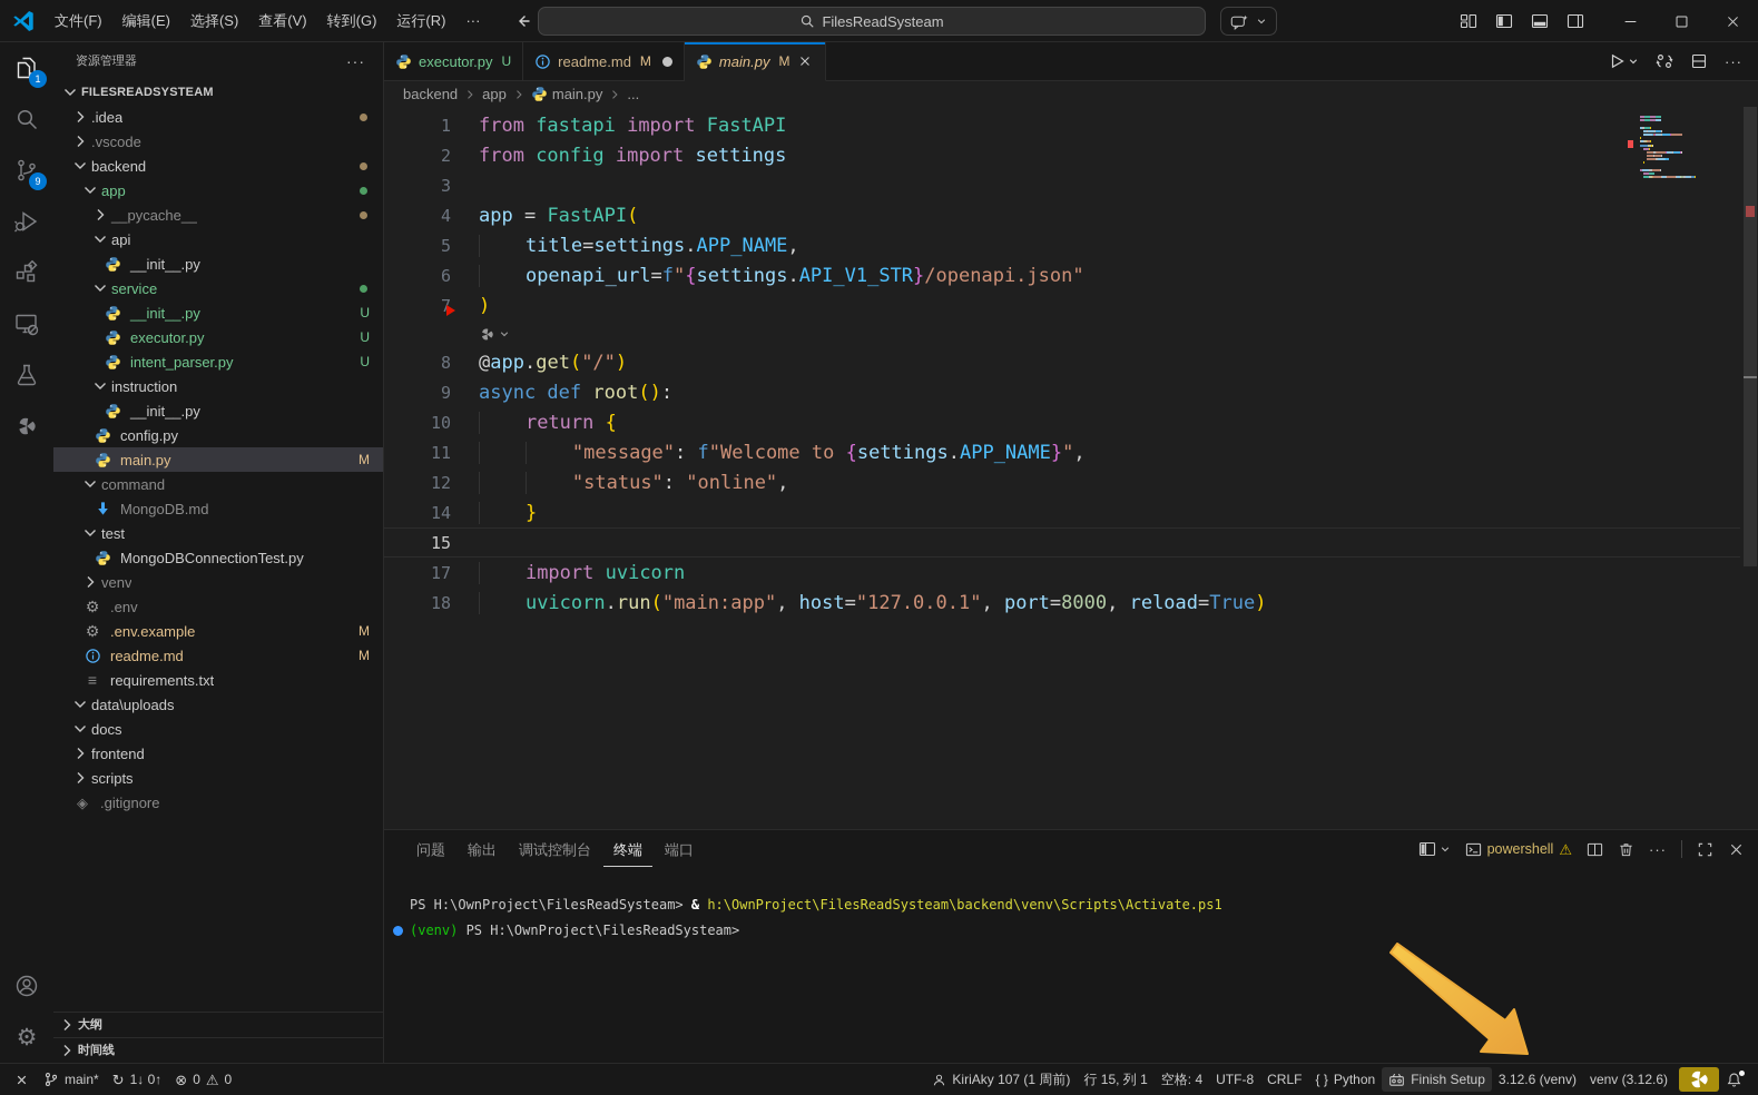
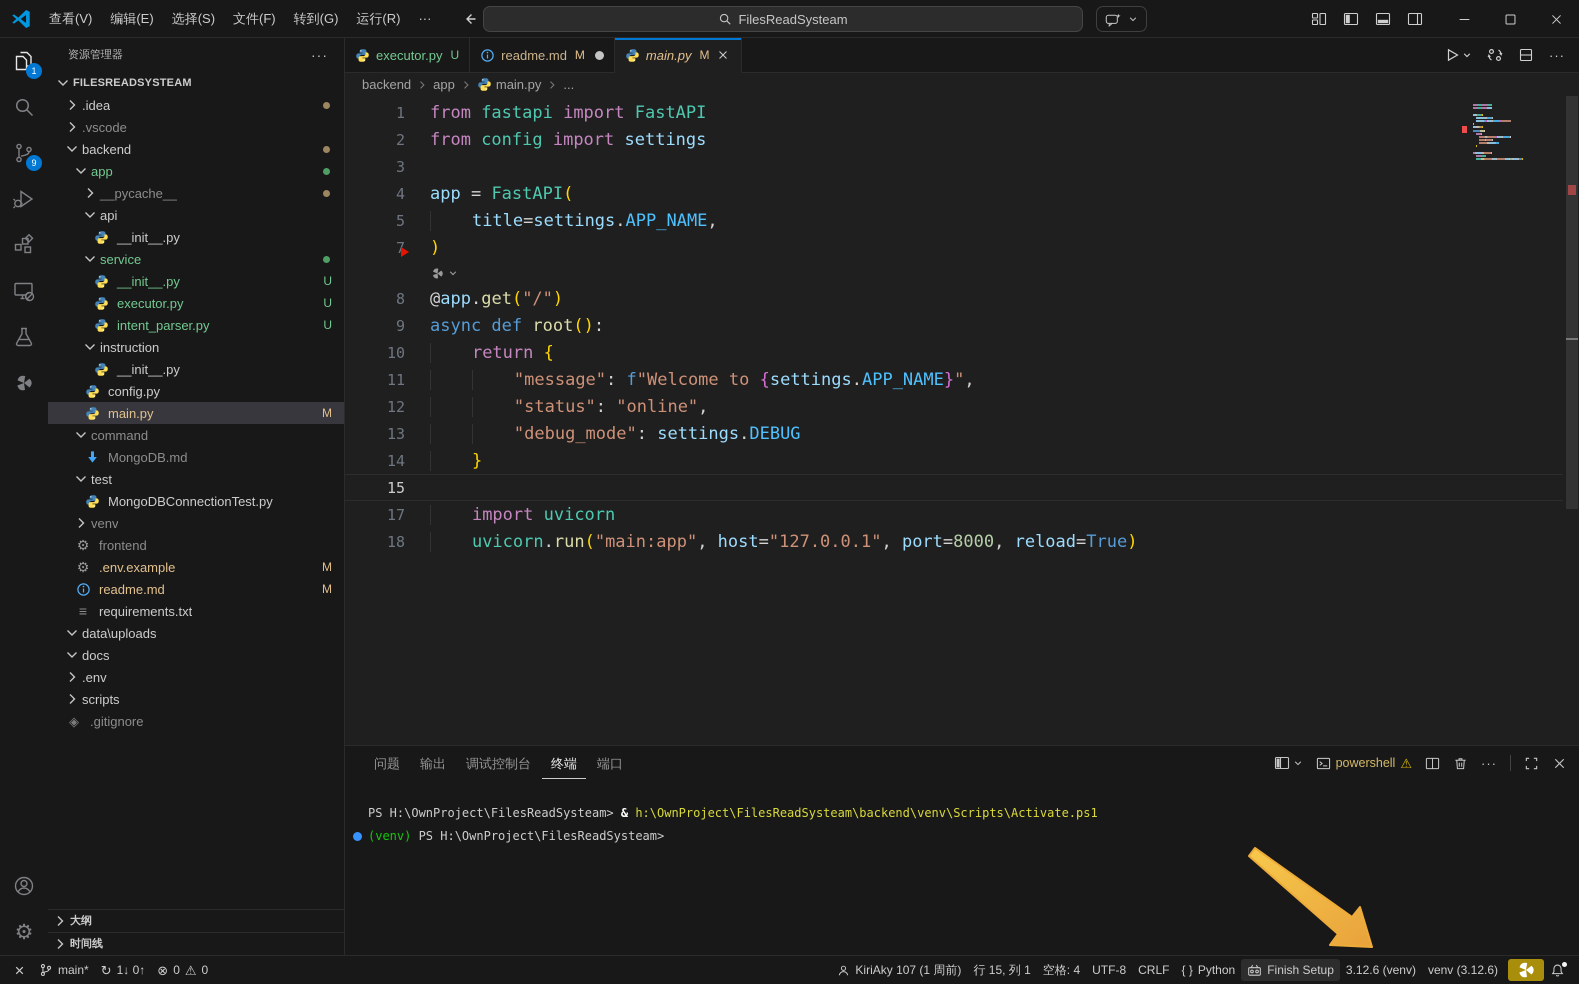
- 文件(F)
+ 查看(V)
  编辑(E)
  选择(S)
- 查看(V)
+ 文件(F)
  转到(G)
  运行(R)
  ···
  FilesReadSysteam
  1
  9
  ⚙
  资源管理器
  ···
  FILESREADSYSTEAM
  .idea
  .vscode
  backend
  app
  __pycache__
  api
  __init__.py
  service
  __init__.py
  U
  executor.py
  U
  intent_parser.py
  U
  instruction
  __init__.py
  config.py
  main.py
  M
  command
  MongoDB.md
  test
  MongoDBConnectionTest.py
  venv
  ⚙
- .env
+ frontend
  ⚙
  .env.example
  M
  readme.md
  M
  ≡
  requirements.txt
  data\uploads
  docs
- frontend
+ .env
  scripts
  ◈
  .gitignore
  大纲
  时间线
  executor.py
  U
  readme.md
  M
  main.py
  M
  ···
  backend
  app
  main.py
  ...
  1
  from fastapi import FastAPI
  2
  from config import settings
  3
  4
  app = FastAPI(
  5
  title=settings.APP_NAME,
- 6
- openapi_url=f"{settings.API_V1_STR}/openapi.json"
  7
  )
  8
  @app.get("/")
  9
  async def root():
  10
  return {
  11
  "message": f"Welcome to {settings.APP_NAME}",
  12
  "status": "online",
+ 13
+ "debug_mode": settings.DEBUG
  14
  }
  15
  17
  import uvicorn
  18
  uvicorn.run("main:app", host="127.0.0.1", port=8000, reload=True)
  问题
  输出
  调试控制台
  终端
  端口
  powershell
  ⚠
  ···
  PS H:\OwnProject\FilesReadSysteam> & h:\OwnProject\FilesReadSysteam\backend\venv\Scripts\Activate.ps1
  (venv) PS H:\OwnProject\FilesReadSysteam>
  main*
  ↻
  1↓ 0↑
  ⊗
  0
  ⚠
  0
  KiriAky 107 (1 周前)
  行 15, 列 1
  空格: 4
  UTF-8
  CRLF
  { }
  Python
  Finish Setup
  3.12.6 (venv)
  venv (3.12.6)
